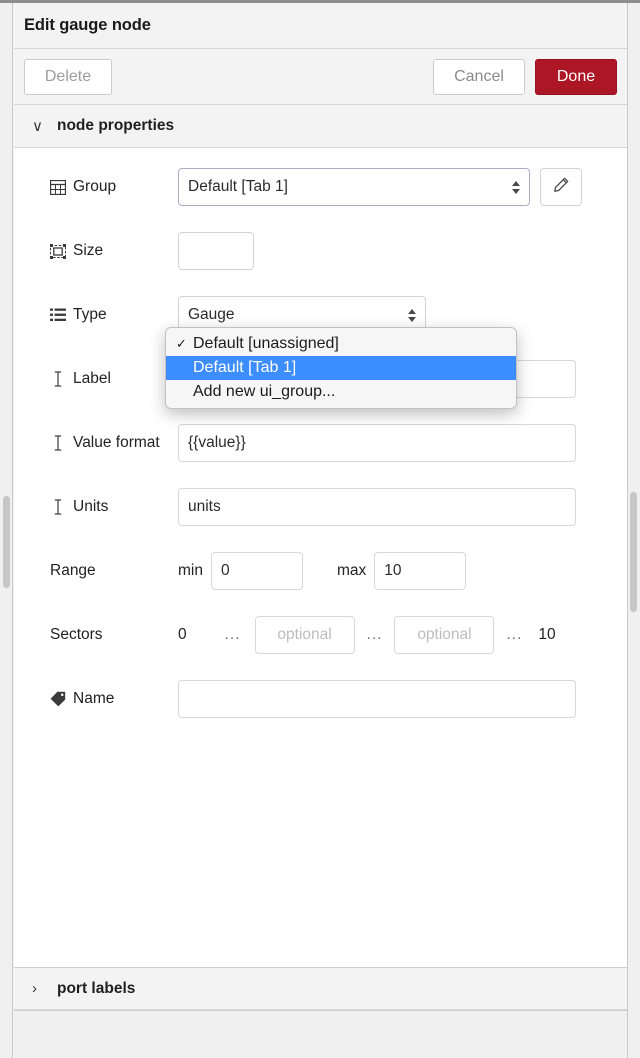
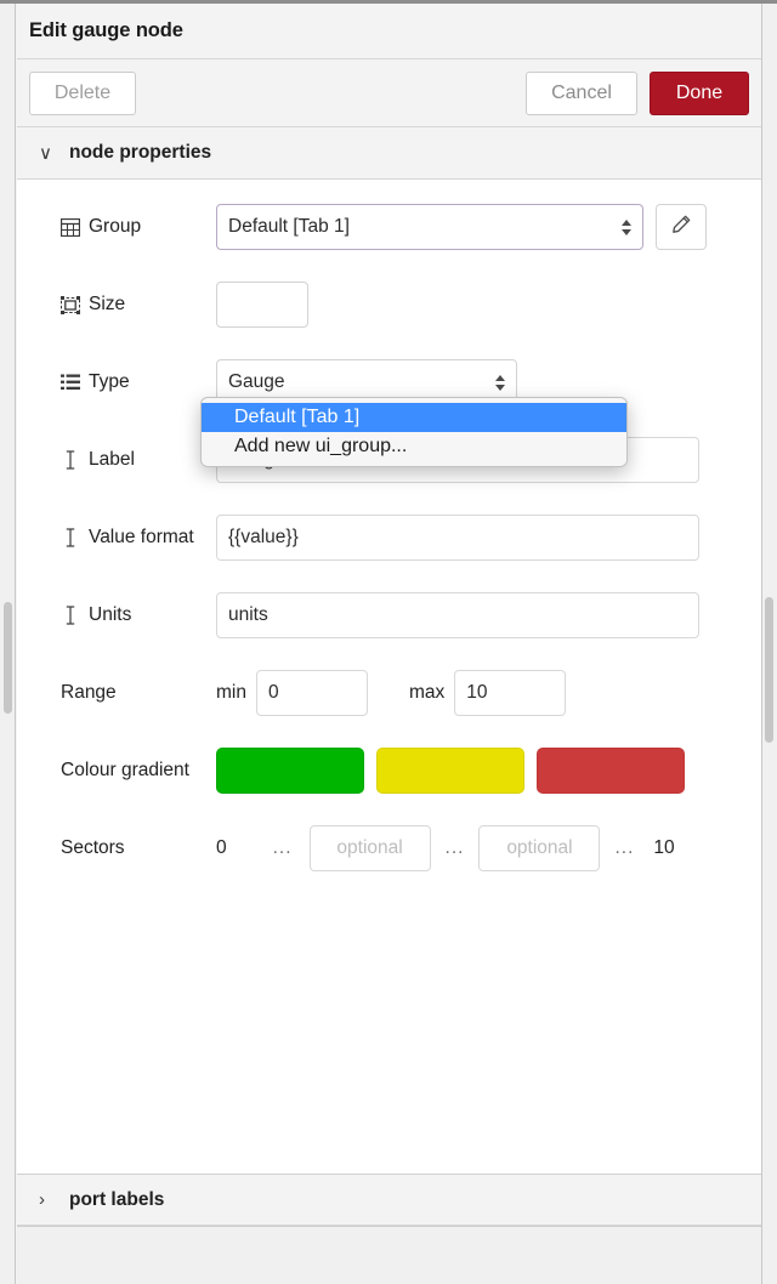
  Edit gauge node
  Delete
  Cancel
  Done
  ∨
  node properties
  Group
  Default [Tab 1]
  Size
  Type
  Gauge
  Label
  Value format
  {{value}}
  Units
  units
  Range
  min
  0
  max
  10
+ Colour gradient
  Sectors
  0
  ...
  optional
  ...
  optional
  ...
  10
- Name
- ✓
- Default [unassigned]
  Default [Tab 1]
  Add new ui_group...
  ›
  port labels
